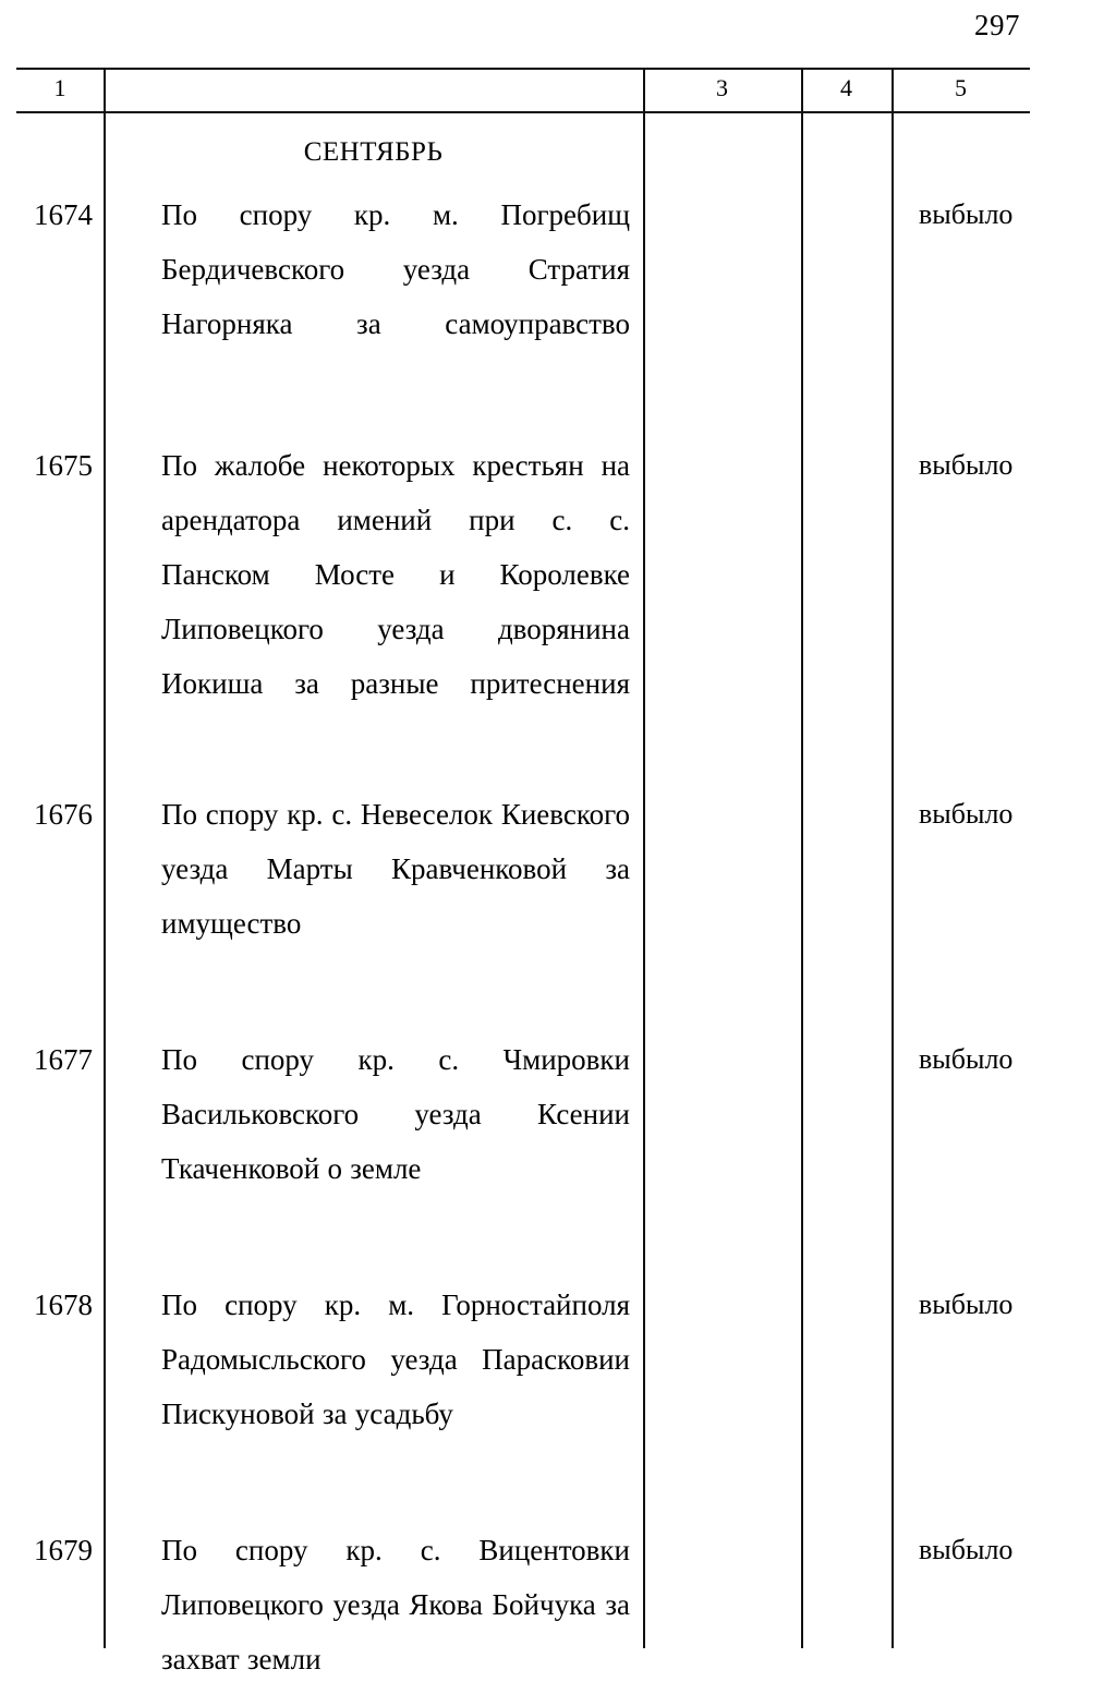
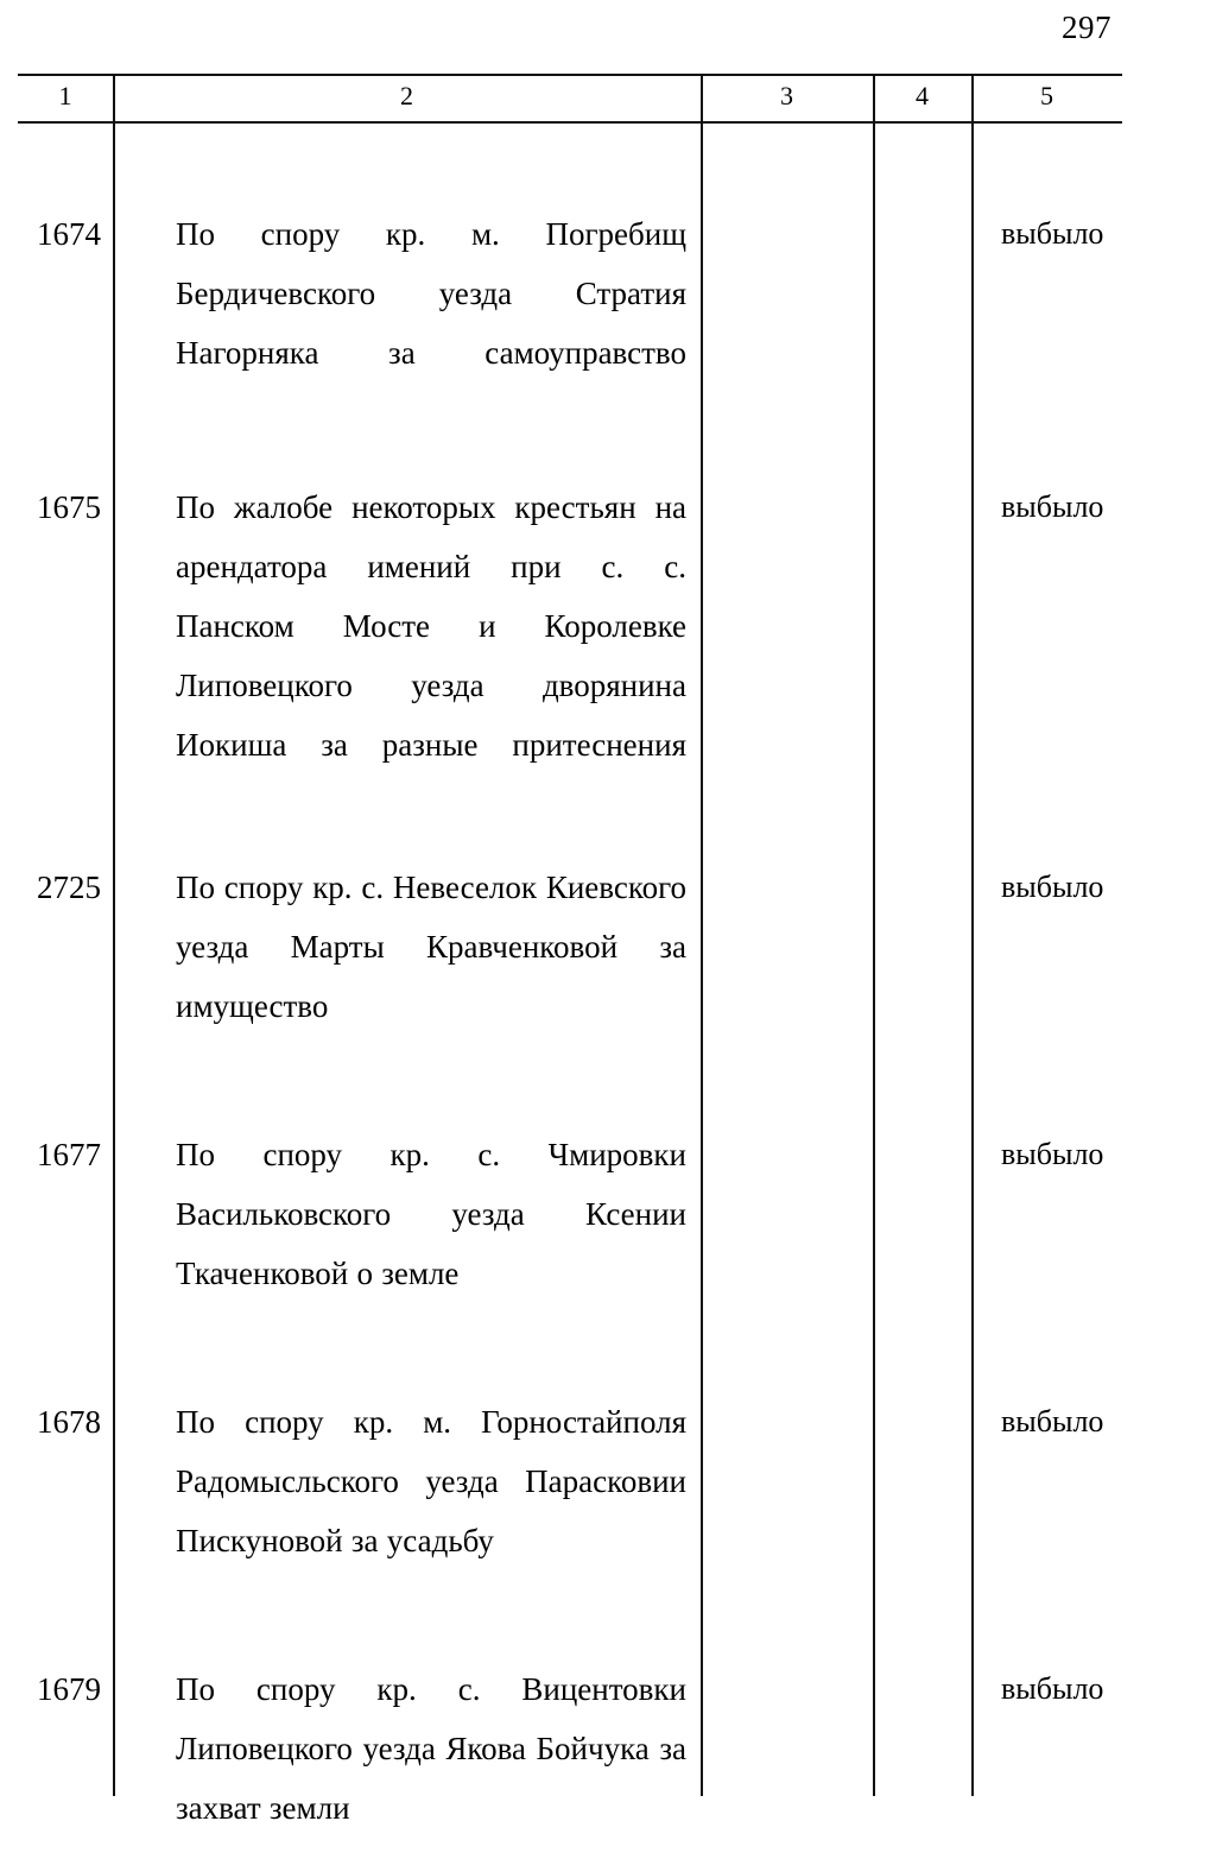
  297
  1
+ 2
  3
  4
  5
- СЕНТЯБРЬ
  1674
  По спору кр. м. Погребищ Бердичевского уезда Стратия Нагорняка за самоуправство
  выбыло
  1675
  По жалобе некоторых крестьян на арендатора имений при с. с. Панском Мосте и Королевке Липовецкого уезда дворянина Иокиша за разные притеснения
  выбыло
- 1676
+ 2725
  По спору кр. с. Невеселок Киевского уезда Марты Кравченковой за имущество
  выбыло
  1677
  По спору кр. с. Чмировки Васильковского уезда Ксении Ткаченковой о земле
  выбыло
  1678
  По спору кр. м. Горностайполя Радомысльского уезда Парасковии Пискуновой за усадьбу
  выбыло
  1679
  По спору кр. с. Вицентовки Липовецкого уезда Якова Бойчука за захват земли
  выбыло
